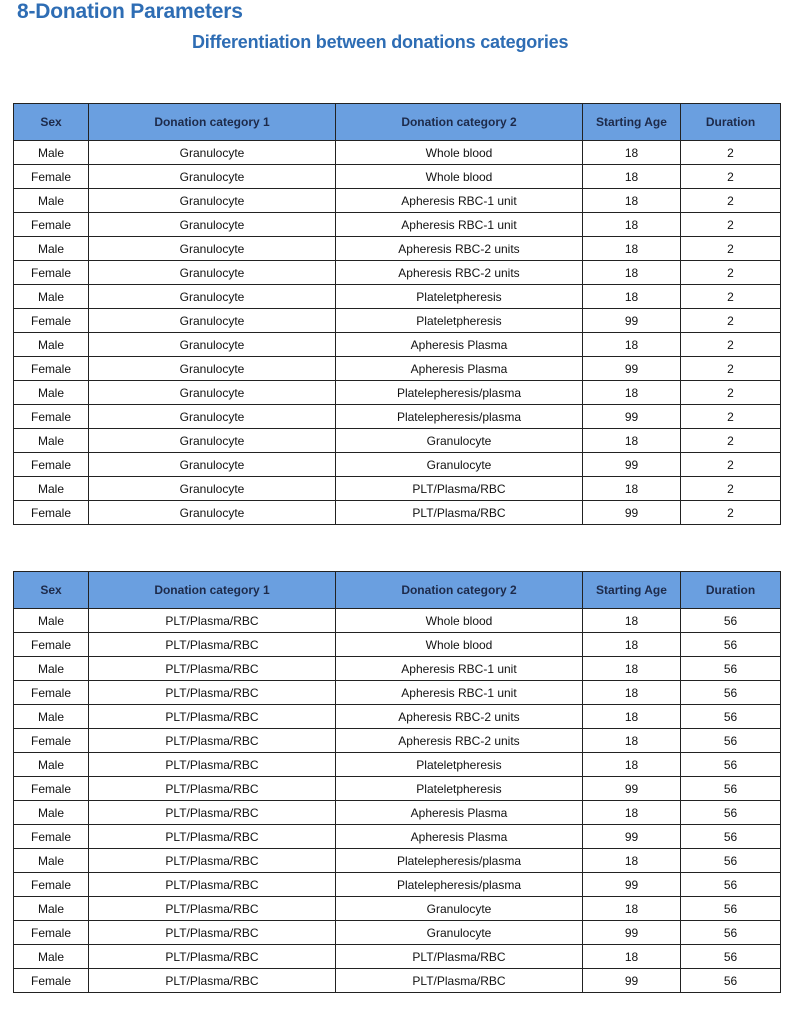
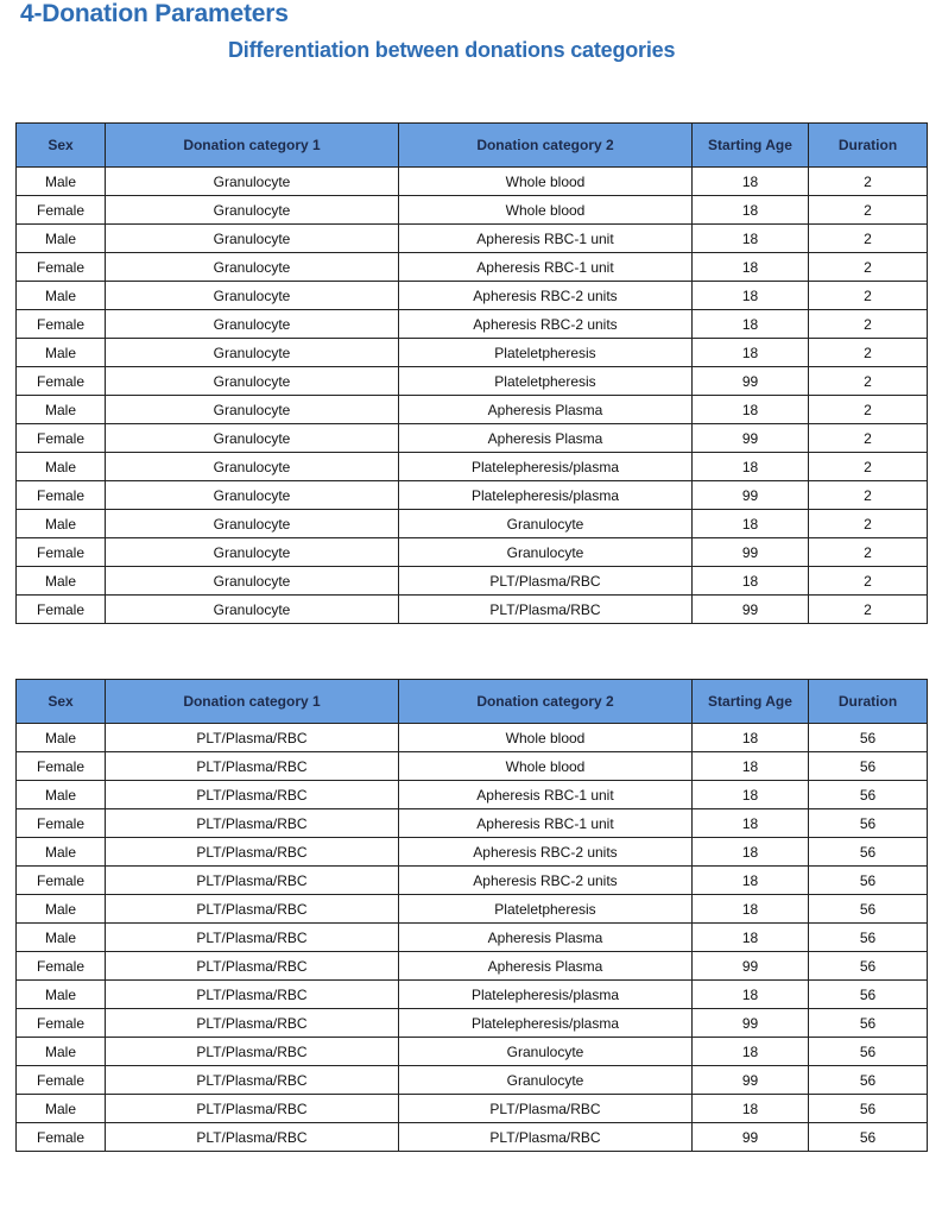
- 8-Donation Parameters
+ 4-Donation Parameters
  Differentiation between donations categories
  Sex	Donation category 1	Donation category 2	Starting Age	Duration
  Male	Granulocyte	Whole blood	18	2
  Female	Granulocyte	Whole blood	18	2
  Male	Granulocyte	Apheresis RBC-1 unit	18	2
  Female	Granulocyte	Apheresis RBC-1 unit	18	2
  Male	Granulocyte	Apheresis RBC-2 units	18	2
  Female	Granulocyte	Apheresis RBC-2 units	18	2
  Male	Granulocyte	Plateletpheresis	18	2
  Female	Granulocyte	Plateletpheresis	99	2
  Male	Granulocyte	Apheresis Plasma	18	2
  Female	Granulocyte	Apheresis Plasma	99	2
  Male	Granulocyte	Platelepheresis/plasma	18	2
  Female	Granulocyte	Platelepheresis/plasma	99	2
  Male	Granulocyte	Granulocyte	18	2
  Female	Granulocyte	Granulocyte	99	2
  Male	Granulocyte	PLT/Plasma/RBC	18	2
  Female	Granulocyte	PLT/Plasma/RBC	99	2
  Sex	Donation category 1	Donation category 2	Starting Age	Duration
  Male	PLT/Plasma/RBC	Whole blood	18	56
  Female	PLT/Plasma/RBC	Whole blood	18	56
  Male	PLT/Plasma/RBC	Apheresis RBC-1 unit	18	56
  Female	PLT/Plasma/RBC	Apheresis RBC-1 unit	18	56
  Male	PLT/Plasma/RBC	Apheresis RBC-2 units	18	56
  Female	PLT/Plasma/RBC	Apheresis RBC-2 units	18	56
  Male	PLT/Plasma/RBC	Plateletpheresis	18	56
- Female	PLT/Plasma/RBC	Plateletpheresis	99	56
  Male	PLT/Plasma/RBC	Apheresis Plasma	18	56
  Female	PLT/Plasma/RBC	Apheresis Plasma	99	56
  Male	PLT/Plasma/RBC	Platelepheresis/plasma	18	56
  Female	PLT/Plasma/RBC	Platelepheresis/plasma	99	56
  Male	PLT/Plasma/RBC	Granulocyte	18	56
  Female	PLT/Plasma/RBC	Granulocyte	99	56
  Male	PLT/Plasma/RBC	PLT/Plasma/RBC	18	56
  Female	PLT/Plasma/RBC	PLT/Plasma/RBC	99	56
